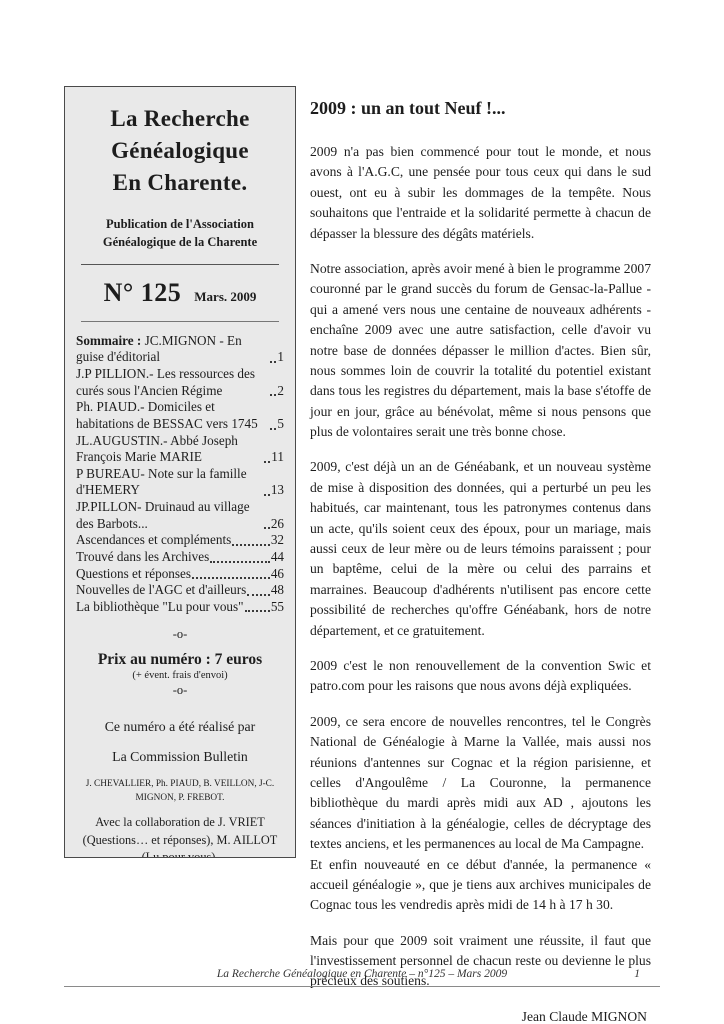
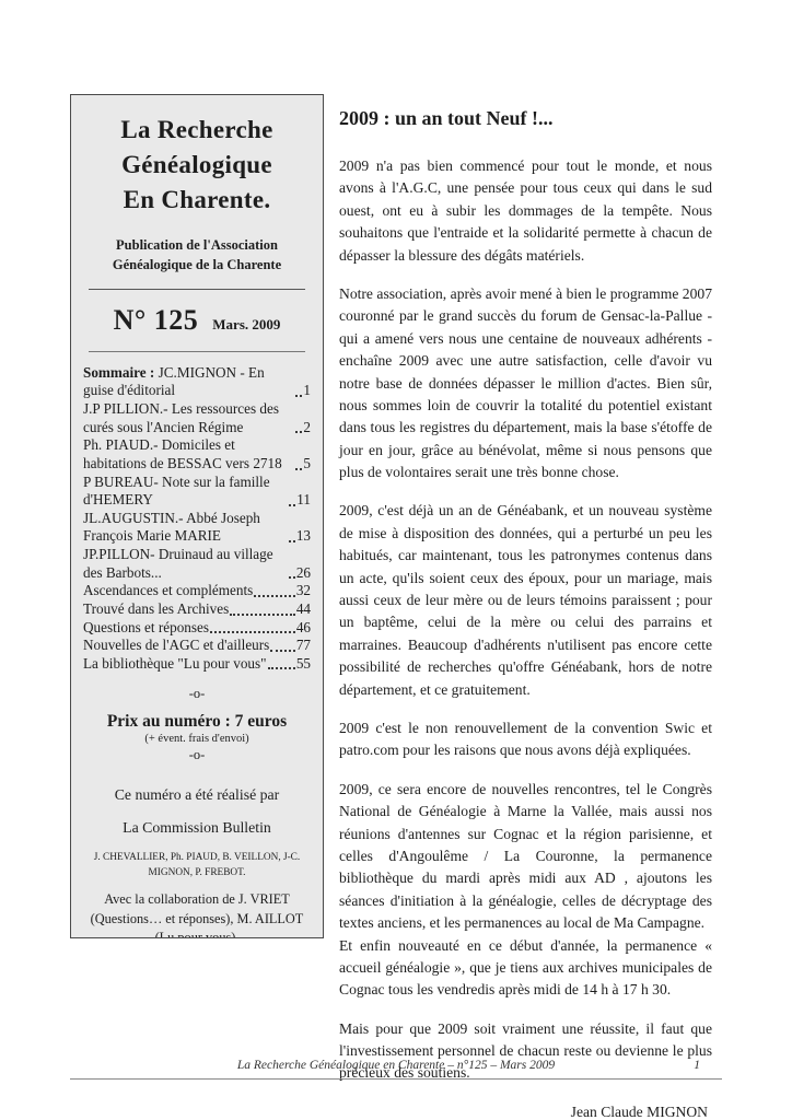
  La Recherche
  Généalogique
  En Charente.
  Publication de l'Association
  Généalogique de la Charente
  N° 125 Mars. 2009
  Sommaire : JC.MIGNON - En guise d'éditorial
  1
  J.P PILLION.- Les ressources des curés sous l'Ancien Régime
  2
- Ph. PIAUD.- Domiciles et habitations de BESSAC vers 1745
+ Ph. PIAUD.- Domiciles et habitations de BESSAC vers 2718
  5
- JL.AUGUSTIN.- Abbé Joseph François Marie MARIE
+ P BUREAU- Note sur la famille d'HEMERY
  11
- P BUREAU- Note sur la famille d'HEMERY
+ JL.AUGUSTIN.- Abbé Joseph François Marie MARIE
  13
  JP.PILLON- Druinaud au village des Barbots...
  26
  Ascendances et compléments
  32
  Trouvé dans les Archives
  44
  Questions et réponses
  46
  Nouvelles de l'AGC et d'ailleurs
- 48
+ 77
  La bibliothèque "Lu pour vous"
  55
  -o-
  Prix au numéro : 7 euros
  (+ évent. frais d'envoi)
  -o-
  Ce numéro a été réalisé par
  La Commission Bulletin
  J. CHEVALLIER, Ph. PIAUD, B. VEILLON, J-C. MIGNON, P. FREBOT.
  Avec la collaboration de J. VRIET (Questions… et réponses), M. AILLOT (Lu pour vous).
  2009 : un an tout Neuf !...
  2009 n'a pas bien commencé pour tout le monde, et nous avons à l'A.G.C, une pensée pour tous ceux qui dans le sud ouest, ont eu à subir les dommages de la tempête. Nous souhaitons que l'entraide et la solidarité permette à chacun de dépasser la blessure des dégâts matériels.
  Notre association, après avoir mené à bien le programme 2007 couronné par le grand succès du forum de Gensac-la-Pallue - qui a amené vers nous une centaine de nouveaux adhérents - enchaîne 2009 avec une autre satisfaction, celle d'avoir vu notre base de données dépasser le million d'actes. Bien sûr, nous sommes loin de couvrir la totalité du potentiel existant dans tous les registres du département, mais la base s'étoffe de jour en jour, grâce au bénévolat, même si nous pensons que plus de volontaires serait une très bonne chose.
  2009, c'est déjà un an de Généabank, et un nouveau système de mise à disposition des données, qui a perturbé un peu les habitués, car maintenant, tous les patronymes contenus dans un acte, qu'ils soient ceux des époux, pour un mariage, mais aussi ceux de leur mère ou de leurs témoins paraissent ; pour un baptême, celui de la mère ou celui des parrains et marraines. Beaucoup d'adhérents n'utilisent pas encore cette possibilité de recherches qu'offre Généabank, hors de notre département, et ce gratuitement.
  2009 c'est le non renouvellement de la convention Swic et patro.com pour les raisons que nous avons déjà expliquées.
  2009, ce sera encore de nouvelles rencontres, tel le Congrès National de Généalogie à Marne la Vallée, mais aussi nos réunions d'antennes sur Cognac et la région parisienne, et celles d'Angoulême / La Couronne, la permanence bibliothèque du mardi après midi aux AD , ajoutons les séances d'initiation à la généalogie, celles de décryptage des textes anciens, et les permanences au local de Ma Campagne.
  Et enfin nouveauté en ce début d'année, la permanence « accueil généalogie », que je tiens aux archives municipales de Cognac tous les vendredis après midi de 14 h à 17 h 30.
  Mais pour que 2009 soit vraiment une réussite, il faut que l'investissement personnel de chacun reste ou devienne le plus précieux des soutiens.
  Jean Claude MIGNON
  La Recherche Généalogique en Charente – n°125 – Mars 2009
  1
